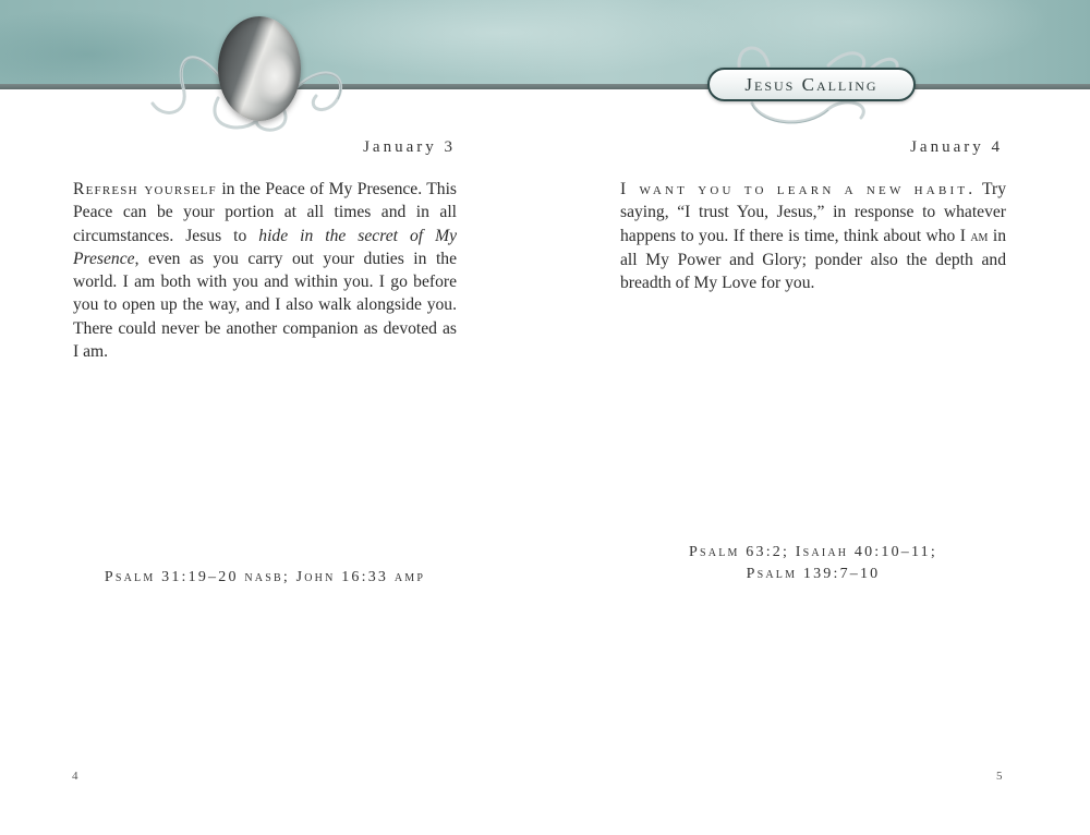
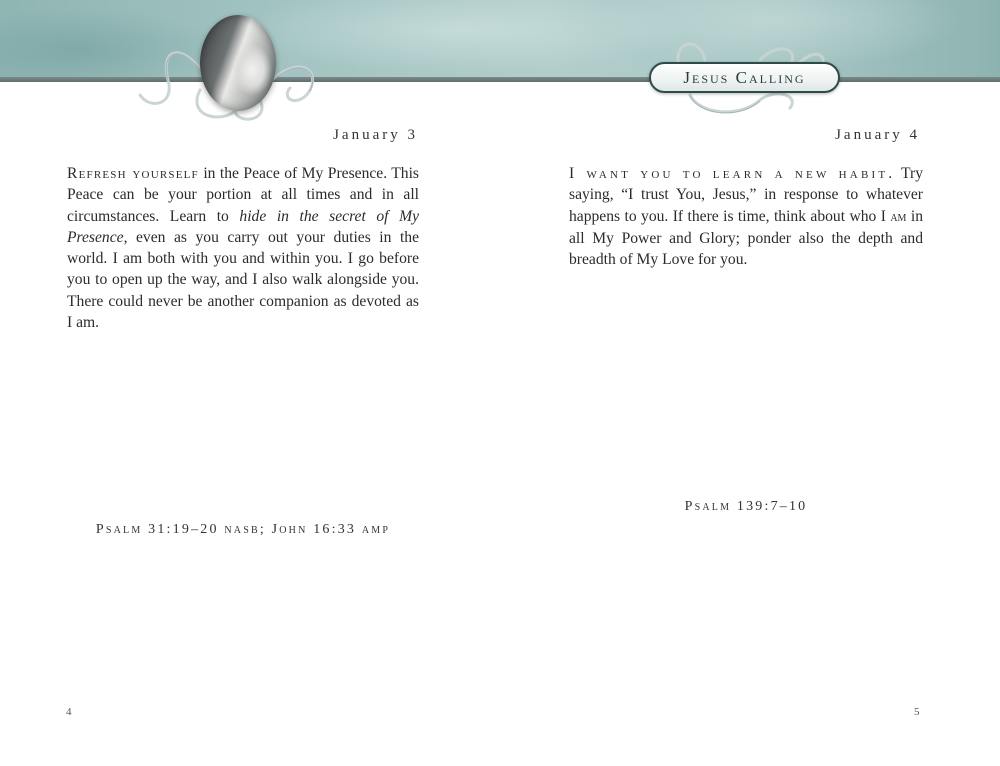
  Jesus Calling
  January 3
- Refresh yourself in the Peace of My Presence. This Peace can be your portion at all times and in all circumstances. Jesus to hide in the secret of My Presence, even as you carry out your duties in the world. I am both with you and within you. I go before you to open up the way, and I also walk alongside you. There could never be another companion as devoted as I am.
+ Refresh yourself in the Peace of My Presence. This Peace can be your portion at all times and in all circumstances. Learn to hide in the secret of My Presence, even as you carry out your duties in the world. I am both with you and within you. I go before you to open up the way, and I also walk alongside you. There could never be another companion as devoted as I am.
  Psalm 31:19–20 nasb; John 16:33 amp
  4
  January 4
  I want you to learn a new habit. Try saying, “I trust You, Jesus,” in response to whatever happens to you. If there is time, think about who I am in all My Power and Glory; ponder also the depth and breadth of My Love for you.
- Psalm 63:2; Isaiah 40:10–11;
  Psalm 139:7–10
  5
